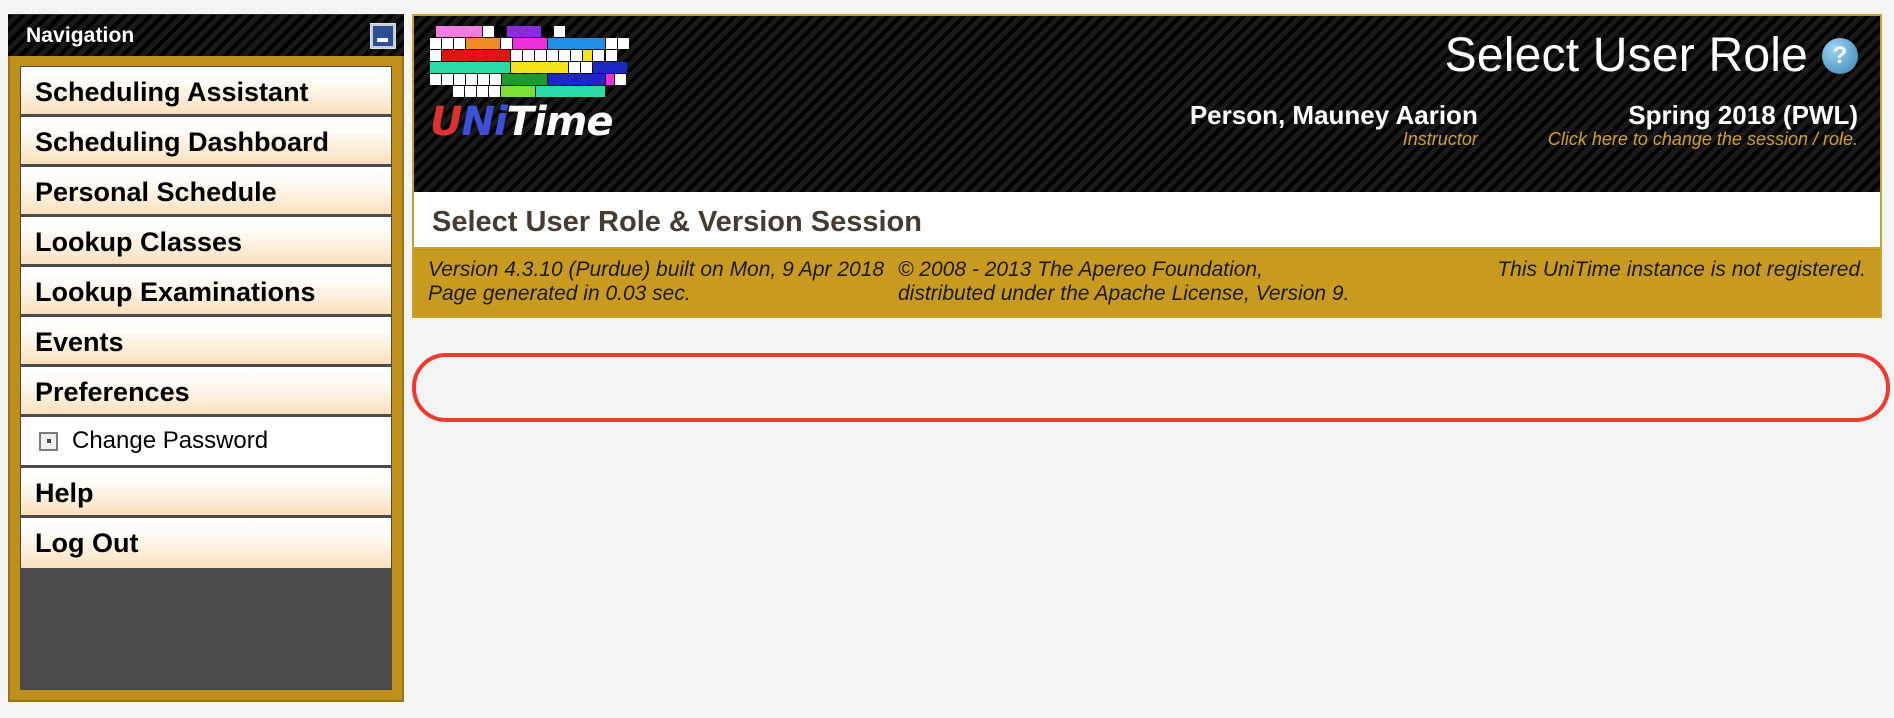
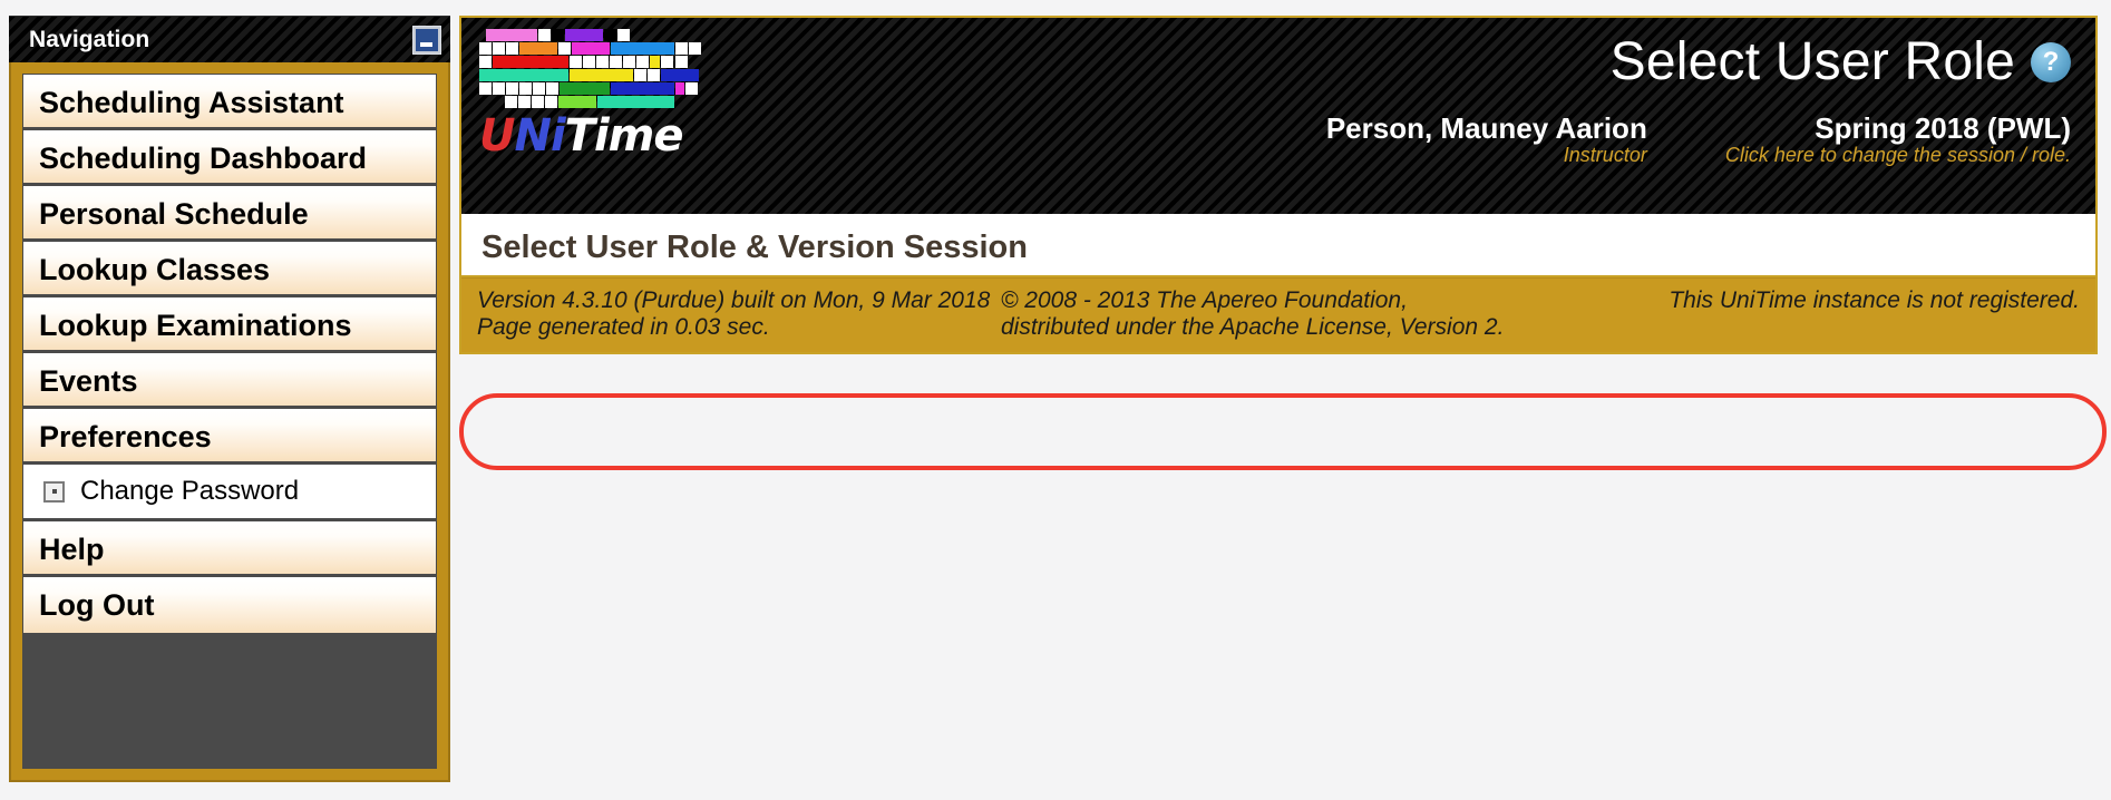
  Navigation
  Scheduling Assistant
  Scheduling Dashboard
  Personal Schedule
  Lookup Classes
  Lookup Examinations
  Events
  Preferences
  Change Password
  Help
  Log Out
  UNiTime
  Select User Role
  ?
  Person, Mauney Aarion
  Instructor
  Spring 2018 (PWL)
  Click here to change the session / role.
  Select User Role & Version Session
- Version 4.3.10 (Purdue) built on Mon, 9 Apr 2018
+ Version 4.3.10 (Purdue) built on Mon, 9 Mar 2018
  © 2008 - 2013 The Apereo Foundation,
  This UniTime instance is not registered.
  Page generated in 0.03 sec.
- distributed under the Apache License, Version 9.
+ distributed under the Apache License, Version 2.
